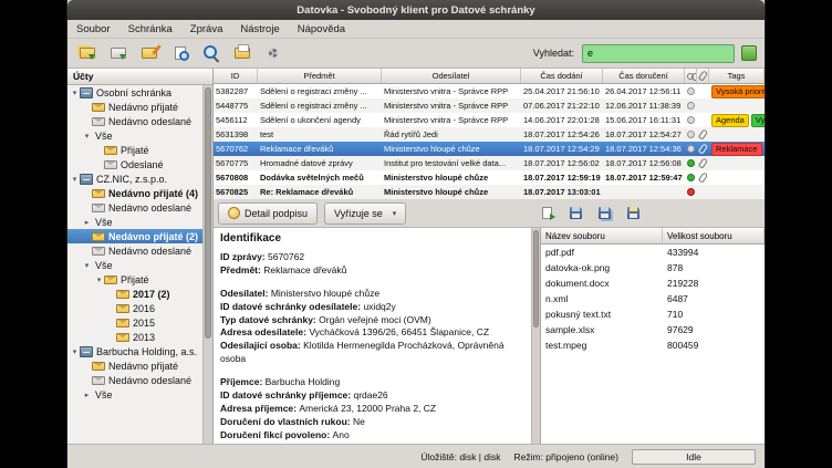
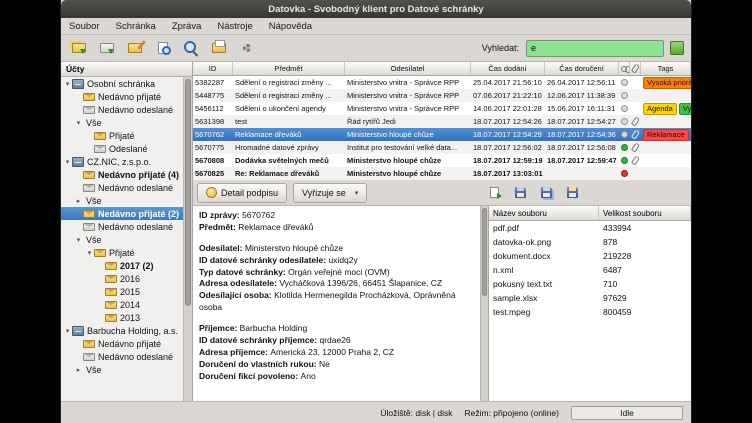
  Datovka - Svobodný klient pro Datové schránky
  Soubor
  Schránka
  Zpráva
  Nástroje
  Nápověda
  Vyhledat:
  e
  Účty
  Osobní schránka
  Nedávno přijaté
  Nedávno odeslané
  Vše
  Přijaté
  Odeslané
  CZ.NIC, z.s.p.o.
  Nedávno přijaté (4)
  Nedávno odeslané
  Vše
  Nedávno přijaté (2)
  Nedávno odeslané
  Vše
  Přijaté
  2017 (2)
  2016
  2015
+ 2014
  2013
  Barbucha Holding, a.s.
  Nedávno přijaté
  Nedávno odeslané
  Vše
  ID
  Předmět
  Odesílatel
  Čas dodání
  Čas doručení
  Tags
  5382287
  Sdělení o registraci změny ...
  Ministerstvo vnitra - Správce RPP
  25.04.2017 21:56:10
  26.04.2017 12:56:11
  Vysoká priori
  5448775
  Sdělení o registraci změny ...
  Ministerstvo vnitra - Správce RPP
  07.06.2017 21:22:10
  12.06.2017 11:38:39
  5456112
  Sdělení o ukončení agendy
  Ministerstvo vnitra - Správce RPP
  14.06.2017 22:01:28
  15.06.2017 16:11:31
  Agenda
  5631398
  test
  Řád rytířů Jedi
  18.07.2017 12:54:26
  18.07.2017 12:54:27
  5670762
  Reklamace dřeváků
  Ministerstvo hloupé chůze
  18.07.2017 12:54:29
  18.07.2017 12:54:36
  Reklamace
  5670775
  Hromadné datové zprávy
  Institut pro testování velké data...
  18.07.2017 12:56:02
  18.07.2017 12:56:08
  5670808
  Dodávka světelných mečů
  Ministerstvo hloupé chůze
  18.07.2017 12:59:19
  18.07.2017 12:59:47
  5670825
  Re: Reklamace dřeváků
  Ministerstvo hloupé chůze
  18.07.2017 13:03:01
  Detail podpisu
  Vyřizuje se
- Identifikace
  ID zprávy: 5670762
  Předmět: Reklamace dřeváků
  Odesílatel: Ministerstvo hloupé chůze
  ID datové schránky odesílatele: uxidq2y
  Typ datové schránky: Orgán veřejné moci (OVM)
  Adresa odesílatele: Vycháčková 1396/26, 66451 Šlapanice, CZ
  Odesílající osoba: Klotilda Hermenegilda Procházková, Oprávněná osoba
  Příjemce: Barbucha Holding
  ID datové schránky příjemce: qrdae26
  Adresa příjemce: Americká 23, 12000 Praha 2, CZ
  Doručení do vlastních rukou: Ne
  Doručení fikcí povoleno: Ano
  Název souboru
  Velikost souboru
  pdf.pdf
  433994
  datovka-ok.png
  878
  dokument.docx
  219228
  n.xml
  6487
  pokusný text.txt
  710
  sample.xlsx
  97629
  test.mpeg
  800459
  Úložiště: disk | disk
  Režim: připojeno (online)
  Idle
